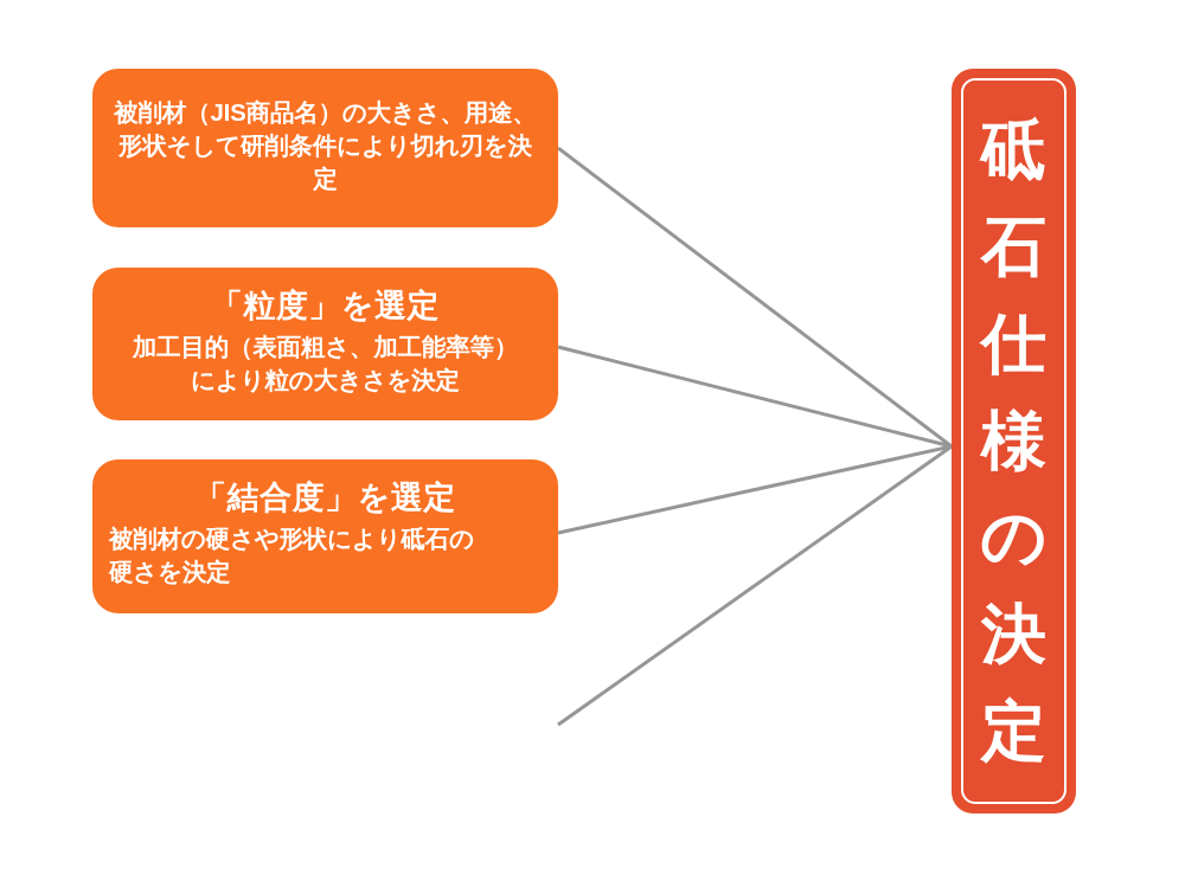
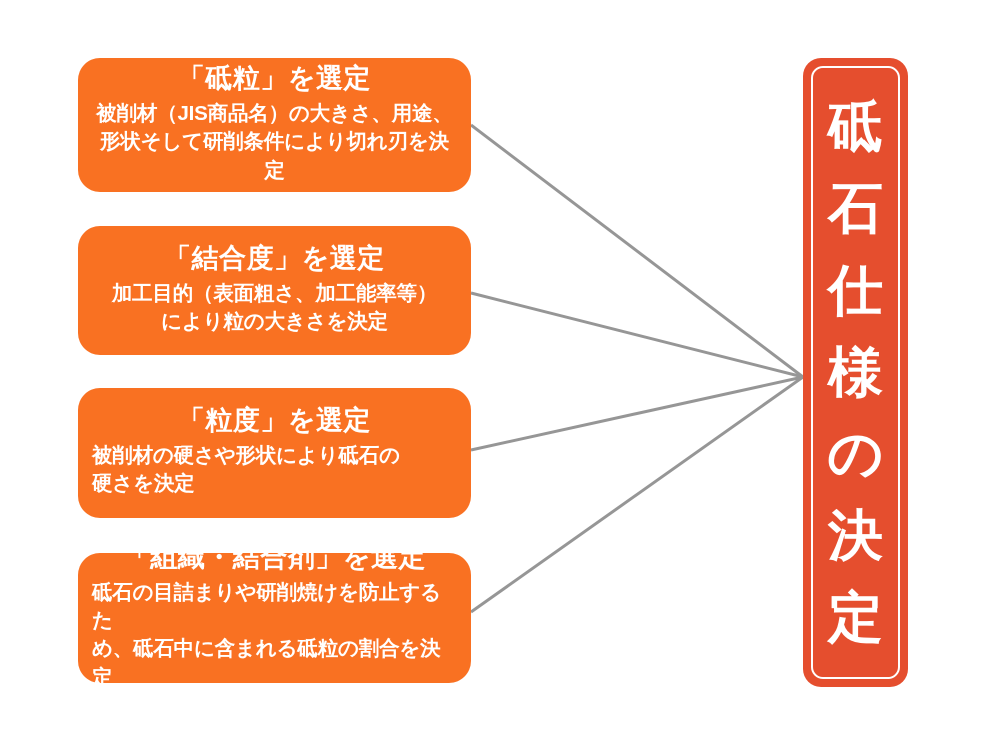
+ 「砥粒」を選定
  被削材（JIS商品名）の大きさ、用途、
  形状そして研削条件により切れ刃を決定
- 「粒度」を選定
+ 「結合度」を選定
  加工目的（表面粗さ、加工能率等）
  により粒の大きさを決定
- 「結合度」を選定
+ 「粒度」を選定
  被削材の硬さや形状により砥石の
  硬さを決定
+ 「組織・結合剤」を選定
+ 砥石の目詰まりや研削焼けを防止するた
+ め、砥石中に含まれる砥粒の割合を決定
  砥
  石
  仕
  様
  の
  決
  定
